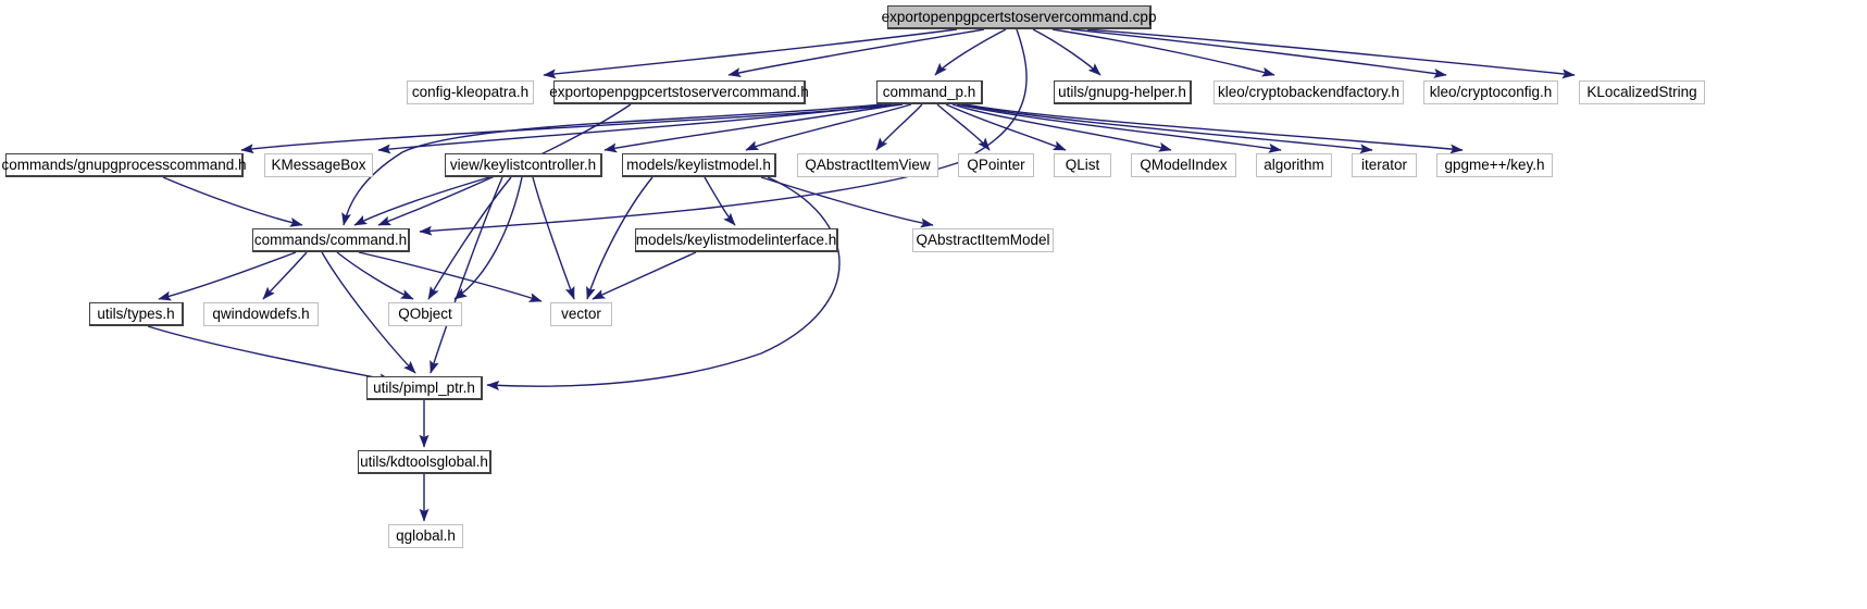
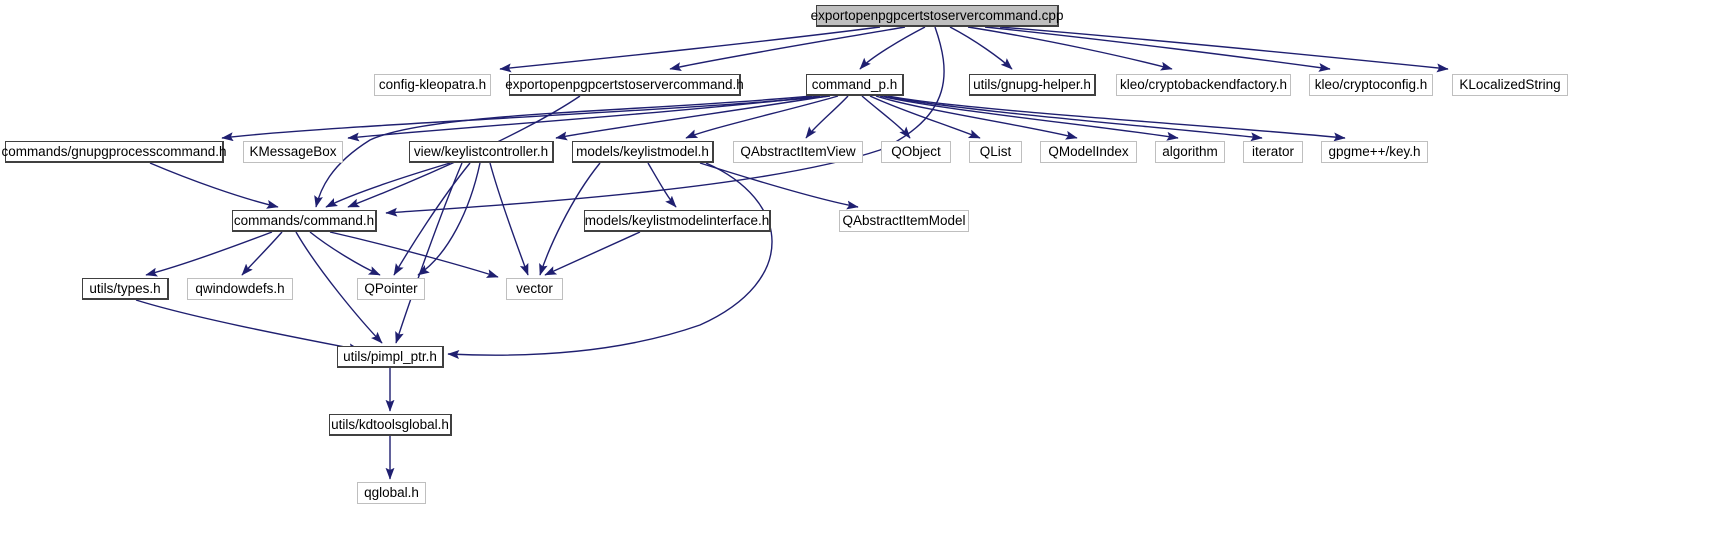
  exportopenpgpcertstoservercommand.cpp
  config-kleopatra.h
  exportopenpgpcertstoservercommand.h
  command_p.h
  utils/gnupg-helper.h
  kleo/cryptobackendfactory.h
  kleo/cryptoconfig.h
  KLocalizedString
  commands/gnupgprocesscommand.h
  KMessageBox
  view/keylistcontroller.h
  models/keylistmodel.h
  QAbstractItemView
- QPointer
+ QObject
  QList
  QModelIndex
  algorithm
  iterator
  gpgme++/key.h
  commands/command.h
  models/keylistmodelinterface.h
  QAbstractItemModel
  utils/types.h
  qwindowdefs.h
- QObject
+ QPointer
  vector
  utils/pimpl_ptr.h
  utils/kdtoolsglobal.h
  qglobal.h
